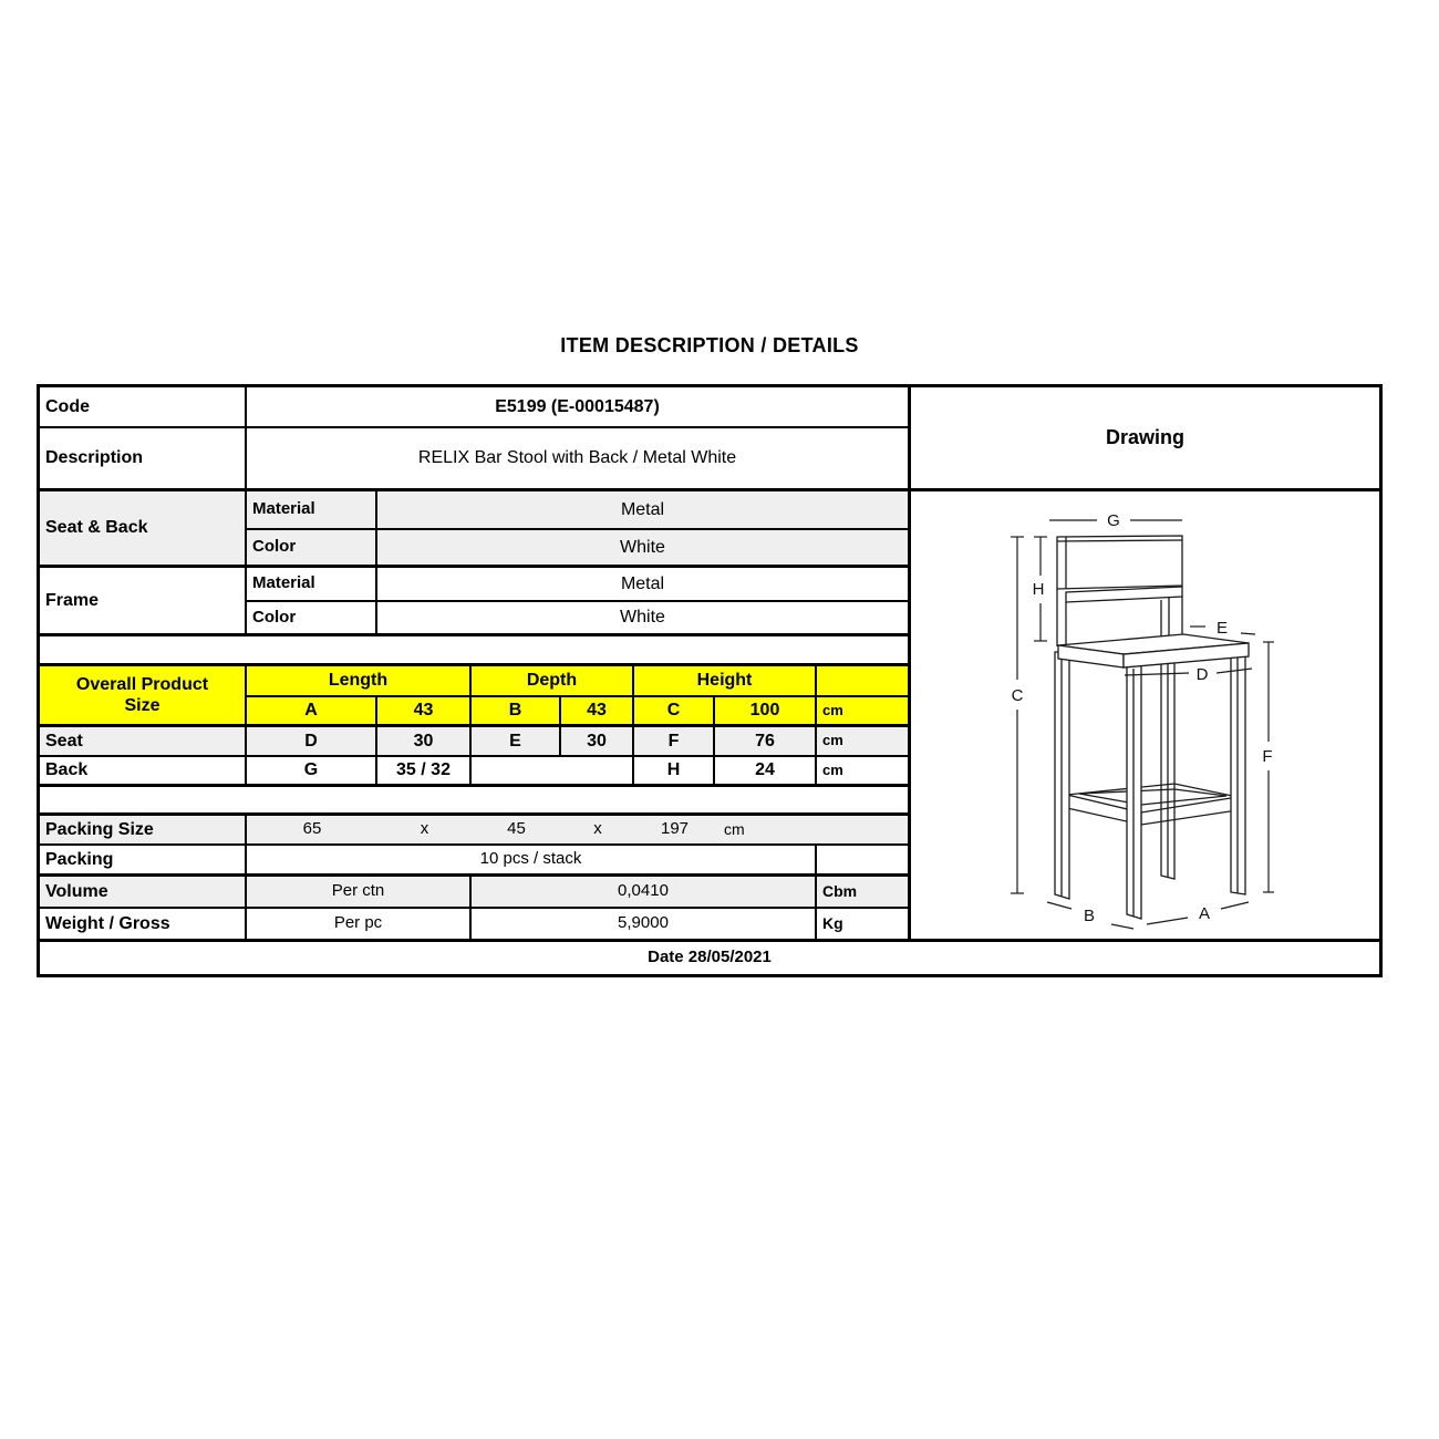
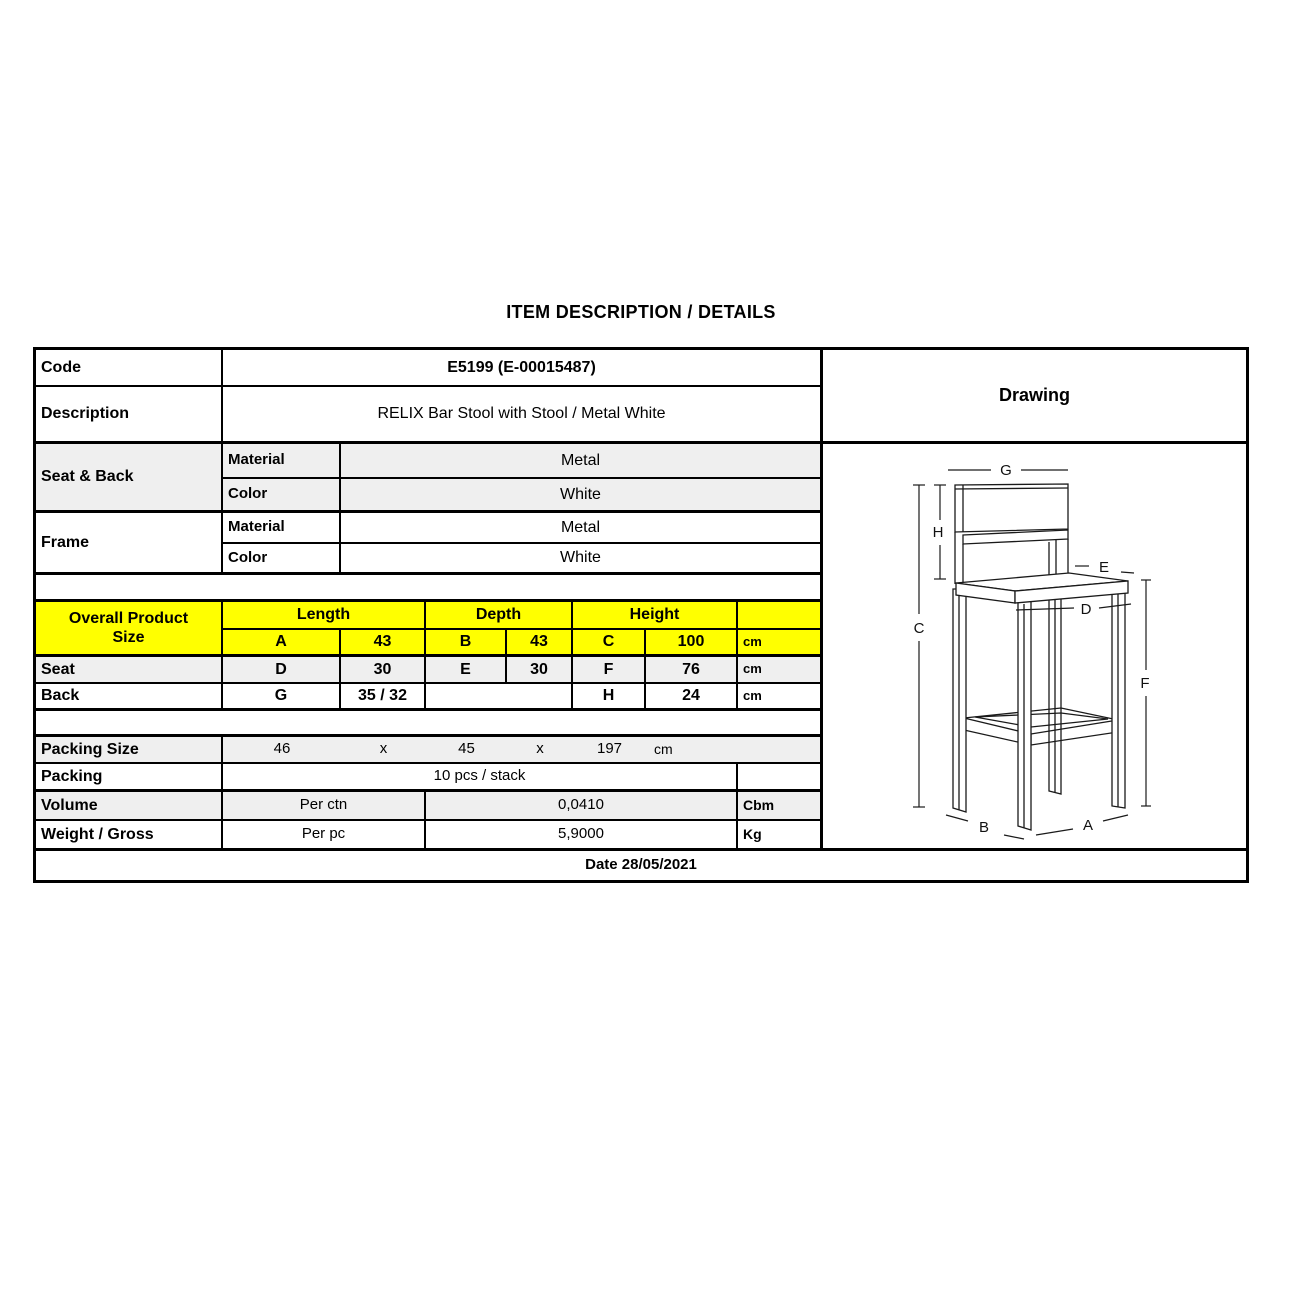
  ITEM DESCRIPTION / DETAILS
  Code
  E5199 (E-00015487)
  Description
- RELIX Bar Stool with Back / Metal White
+ RELIX Bar Stool with Stool / Metal White
  Drawing
  Seat & Back
  Material
  Metal
  Color
  White
  Frame
  Material
  Metal
  Color
  White
  Overall Product
  Size
  Length
  Depth
  Height
  A
  43
  B
  43
  C
  100
  cm
  Seat
  D
  30
  E
  30
  F
  76
  cm
  Back
  G
  35 / 32
  H
  24
  cm
  Packing Size
- 65
+ 46
  x
  45
  x
  197
  cm
  Packing
  10 pcs / stack
  Volume
  Per ctn
  0,0410
  Cbm
  Weight / Gross
  Per pc
  5,9000
  Kg
  G
  H
  C
  E
  D
  F
  A
  B
  Date 28/05/2021
